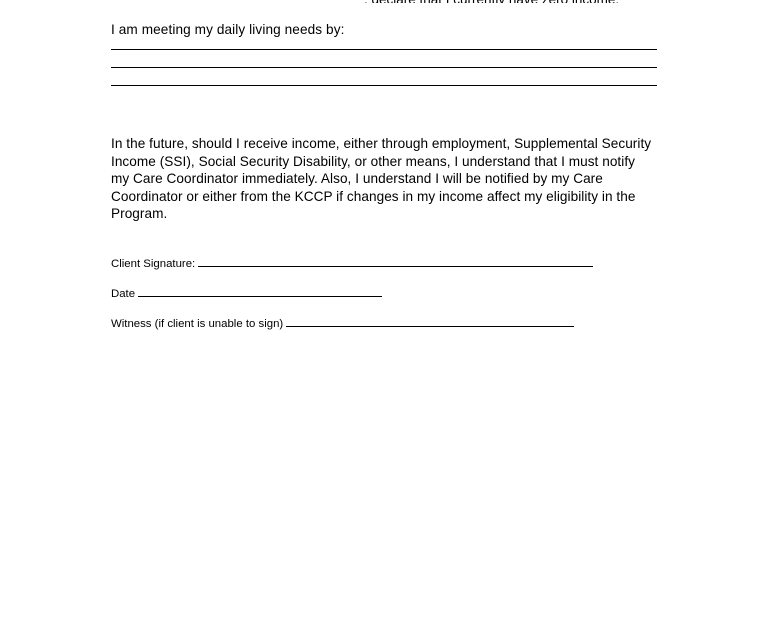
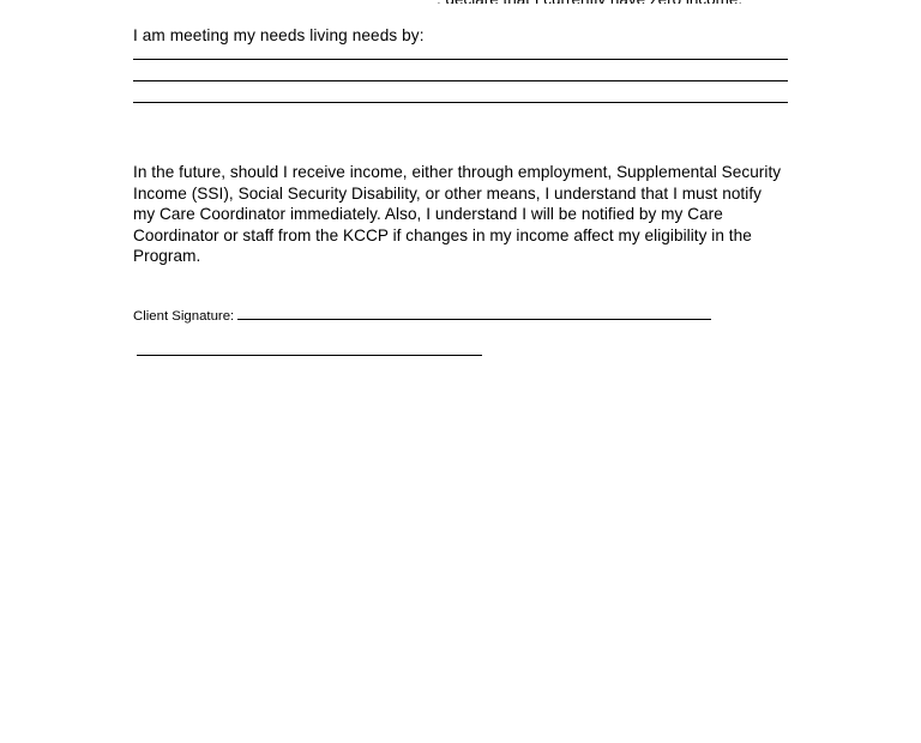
- I am meeting my daily living needs by:
+ I am meeting my needs living needs by:
- In the future, should I receive income, either through employment, Supplemental Security Income (SSI), Social Security Disability, or other means, I understand that I must notify my Care Coordinator immediately. Also, I understand I will be notified by my Care Coordinator or either from the KCCP if changes in my income affect my eligibility in the Program.
+ In the future, should I receive income, either through employment, Supplemental Security Income (SSI), Social Security Disability, or other means, I understand that I must notify my Care Coordinator immediately. Also, I understand I will be notified by my Care Coordinator or staff from the KCCP if changes in my income affect my eligibility in the Program.
  Client Signature:
- Date
- Witness (if client is unable to sign)
